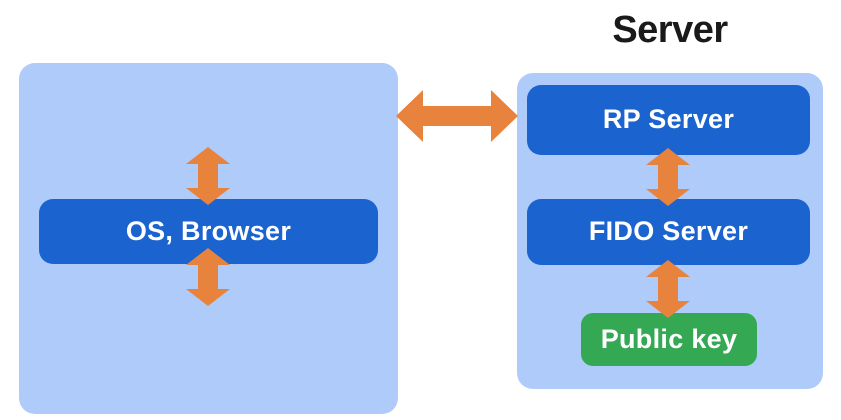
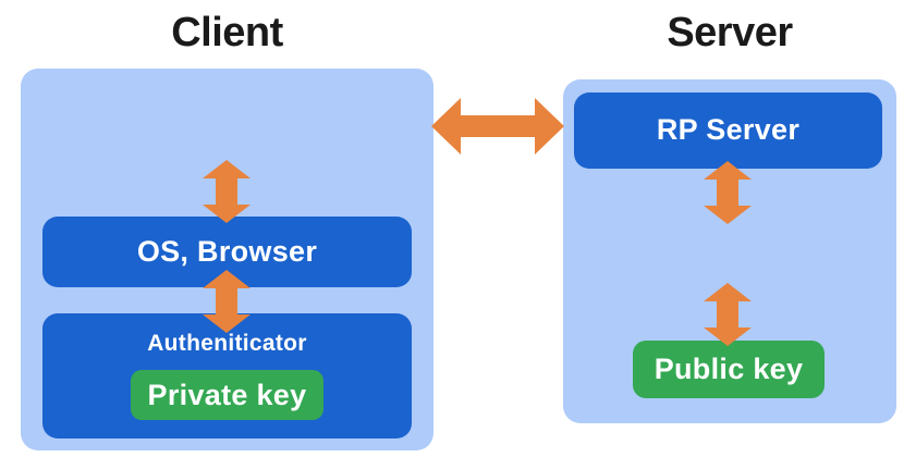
+ Client
  Server
  OS, Browser
+ Autheniticator
+ Private key
  RP Server
- FIDO Server
  Public key
